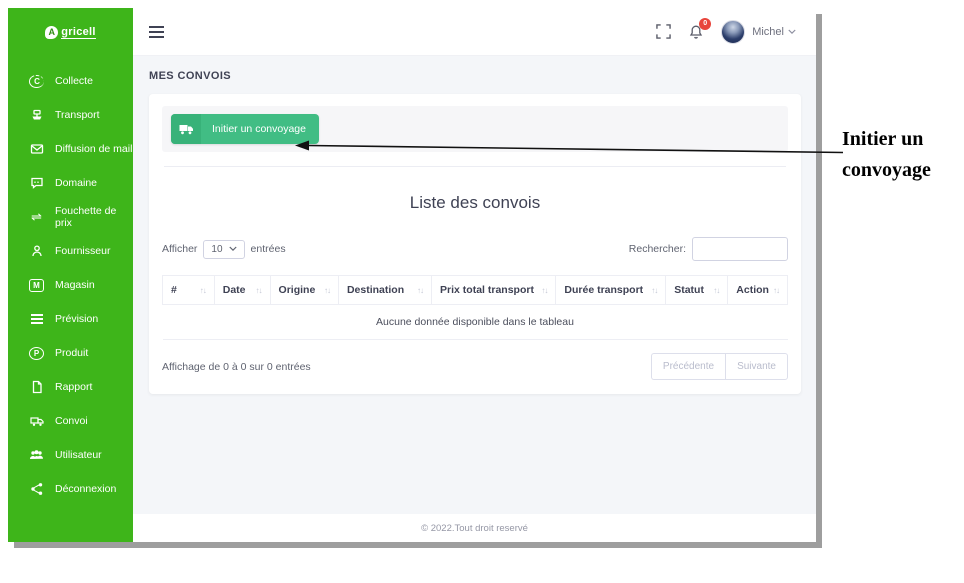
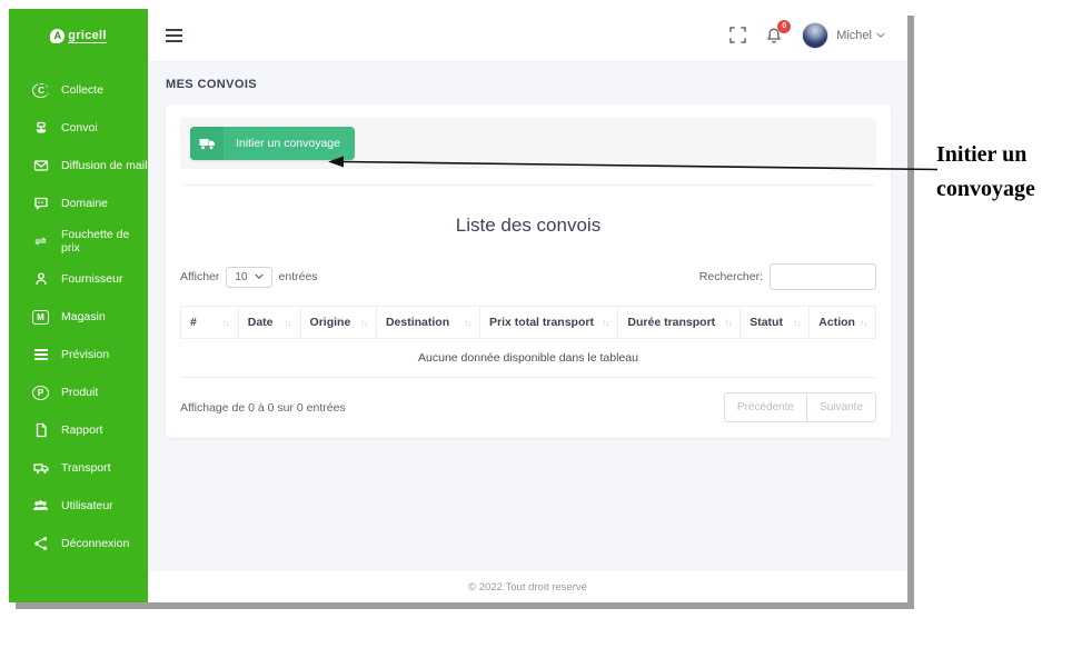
  A
  gricell
  C
  Collecte
- Transport
+ Convoi
  Diffusion de mail
  Domaine
  ⇌
  Fouchette de prix
  Fournisseur
  M
  Magasin
  Prévision
  P
  Produit
  Rapport
- Convoi
+ Transport
  Utilisateur
  Déconnexion
  Michel
  MES CONVOIS
  Initier un convoyage
  Liste des convois
  Afficher
  10
  entrées
  Rechercher:
  # ↑↓	Date ↑↓	Origine ↑↓	Destination ↑↓	Prix total transport ↑↓	Durée transport ↑↓	Statut ↑↓	Action ↑↓
  Aucune donnée disponible dans le tableau
  Affichage de 0 à 0 sur 0 entrées
  Précédente
  Suivante
  © 2022.Tout droit reservé
  Initier un convoyage
